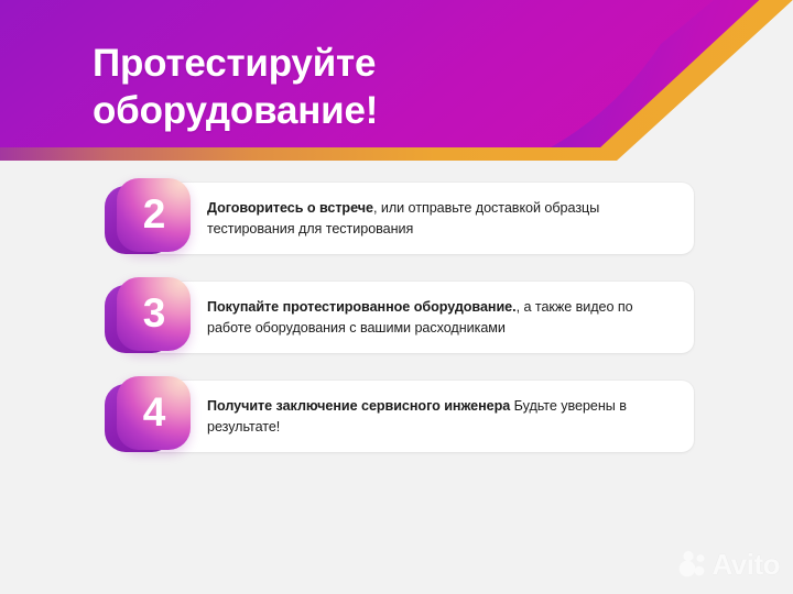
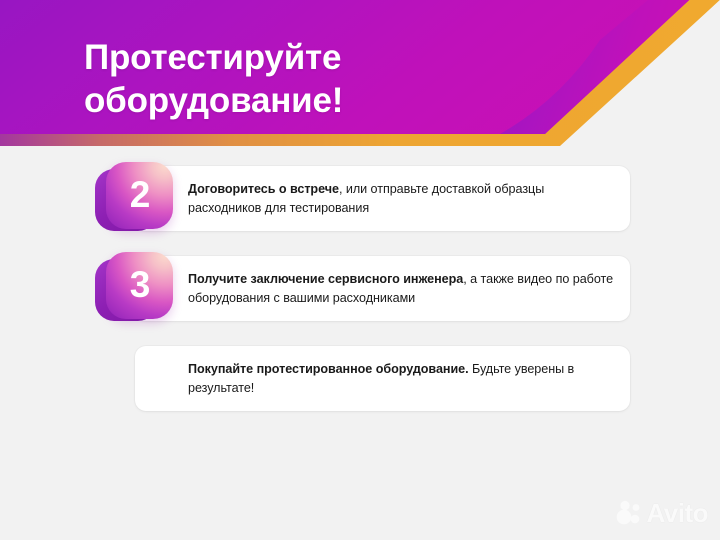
  Протестируйте
  оборудование!
- Договоритесь о встрече, или отправьте доставкой образцы тестирования для тестирования
+ Договоритесь о встрече, или отправьте доставкой образцы расходников для тестирования
  2
- Покупайте протестированное оборудование., а также видео по работе оборудования с вашими расходниками
+ Получите заключение сервисного инженера, а также видео по работе оборудования с вашими расходниками
  3
- Получите заключение сервисного инженера Будьте уверены в результате!
+ Покупайте протестированное оборудование. Будьте уверены в результате!
- 4
